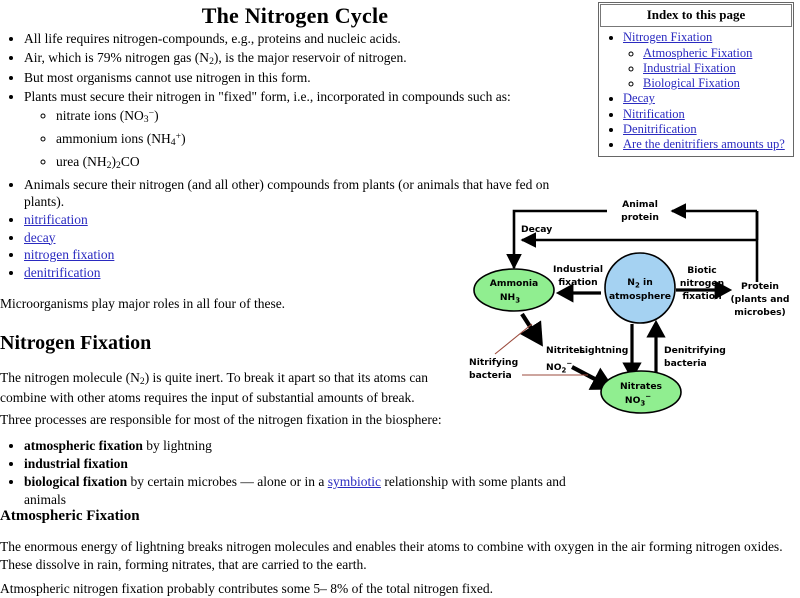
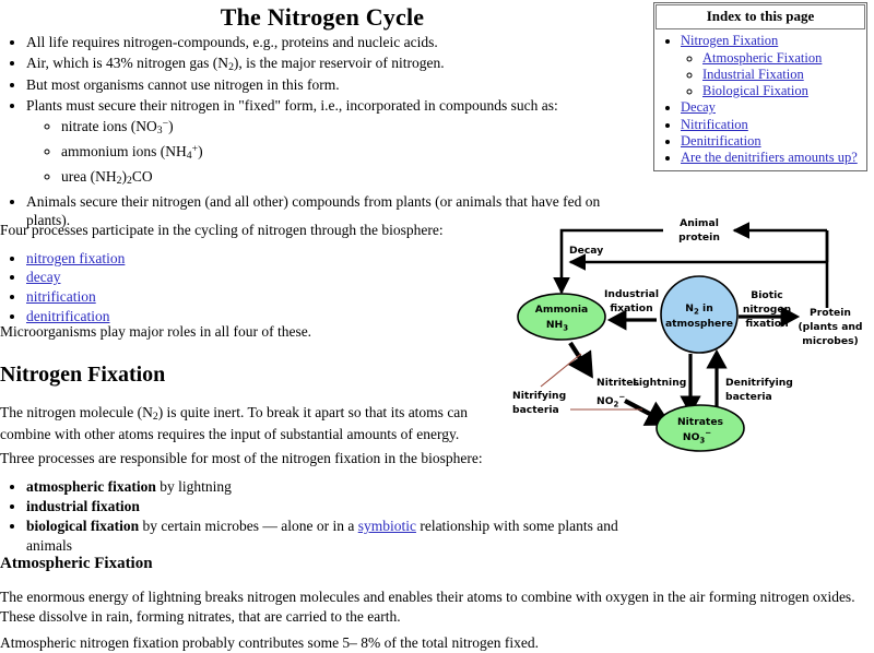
  The Nitrogen Cycle
  Index to this page
  Nitrogen Fixation
  Atmospheric Fixation
  Industrial Fixation
  Biological Fixation
  Decay
  Nitrification
  Denitrification
  Are the denitrifiers amounts up?
  All life requires nitrogen-compounds, e.g., proteins and nucleic acids.
- Air, which is 79% nitrogen gas (N2), is the major reservoir of nitrogen.
+ Air, which is 43% nitrogen gas (N2), is the major reservoir of nitrogen.
  But most organisms cannot use nitrogen in this form.
  Plants must secure their nitrogen in "fixed" form, i.e., incorporated in compounds such as:
  nitrate ions (NO3−)
  ammonium ions (NH4+)
  urea (NH2)2CO
  Animals secure their nitrogen (and all other) compounds from plants (or animals that have fed on plants).
+ Four processes participate in the cycling of nitrogen through the biosphere:
- nitrification
+ nitrogen fixation
  decay
- nitrogen fixation
+ nitrification
  denitrification
  Microorganisms play major roles in all four of these.
  Nitrogen Fixation
- The nitrogen molecule (N2) is quite inert. To break it apart so that its atoms can combine with other atoms requires the input of substantial amounts of break.
+ The nitrogen molecule (N2) is quite inert. To break it apart so that its atoms can combine with other atoms requires the input of substantial amounts of energy.
  Three processes are responsible for most of the nitrogen fixation in the biosphere:
  atmospheric fixation by lightning
  industrial fixation
  biological fixation by certain microbes — alone or in a symbiotic relationship with some plants and animals
  Atmospheric Fixation
  The enormous energy of lightning breaks nitrogen molecules and enables their atoms to combine with oxygen in the air forming nitrogen oxides. These dissolve in rain, forming nitrates, that are carried to the earth.
  Atmospheric nitrogen fixation probably contributes some 5– 8% of the total nitrogen fixed.
  Ammonia
  NH3
  N2 in
  atmosphere
  Industrial
  fixation
  Biotic
  nitrogen
  fixation
  Animal
  protein
  Decay
  Protein
  (plants and
  microbes)
  Nitrites
  NO2 −
  Nitrifying
  bacteria
  Lightning
  Denitrifying
  bacteria
  Nitrates
  NO3 −
